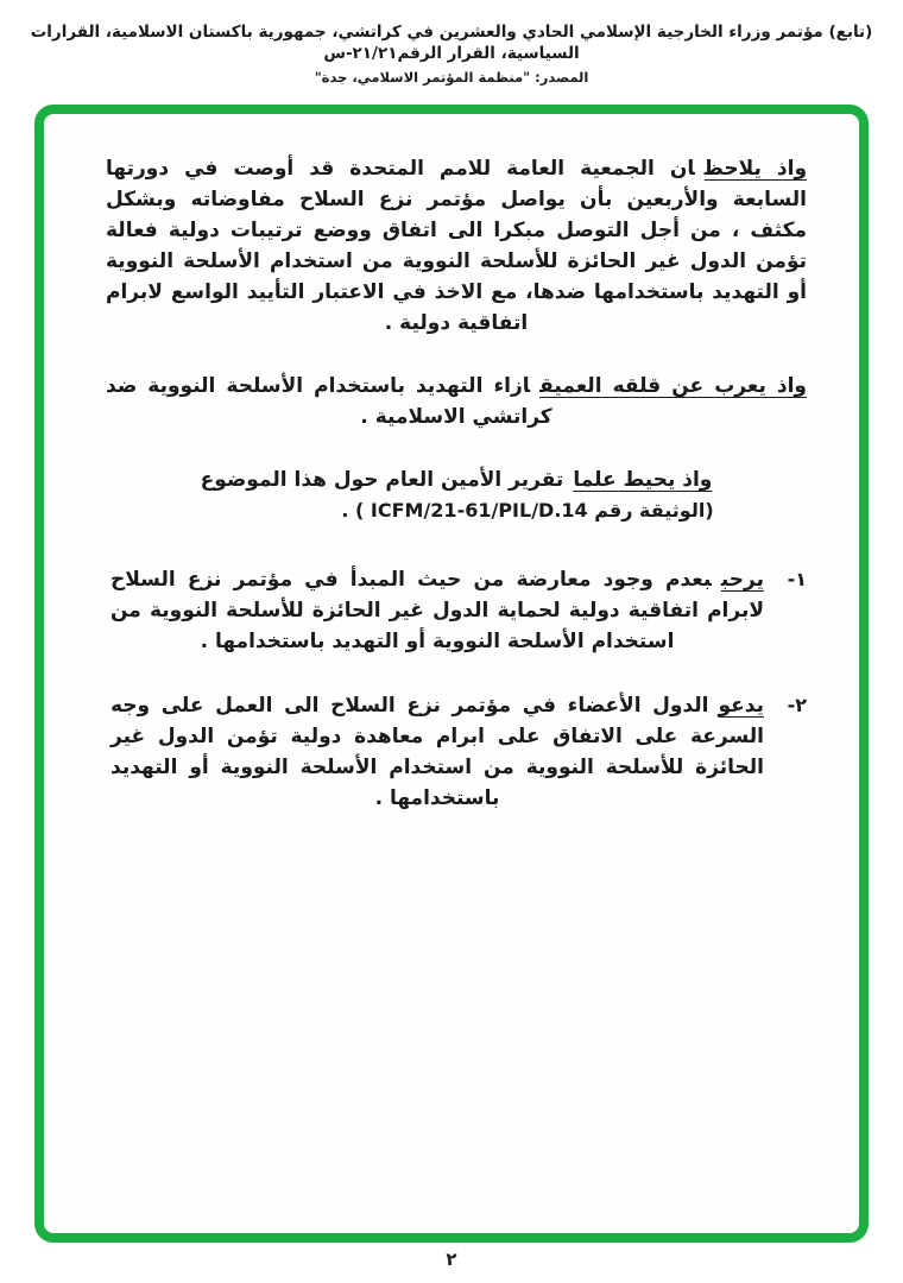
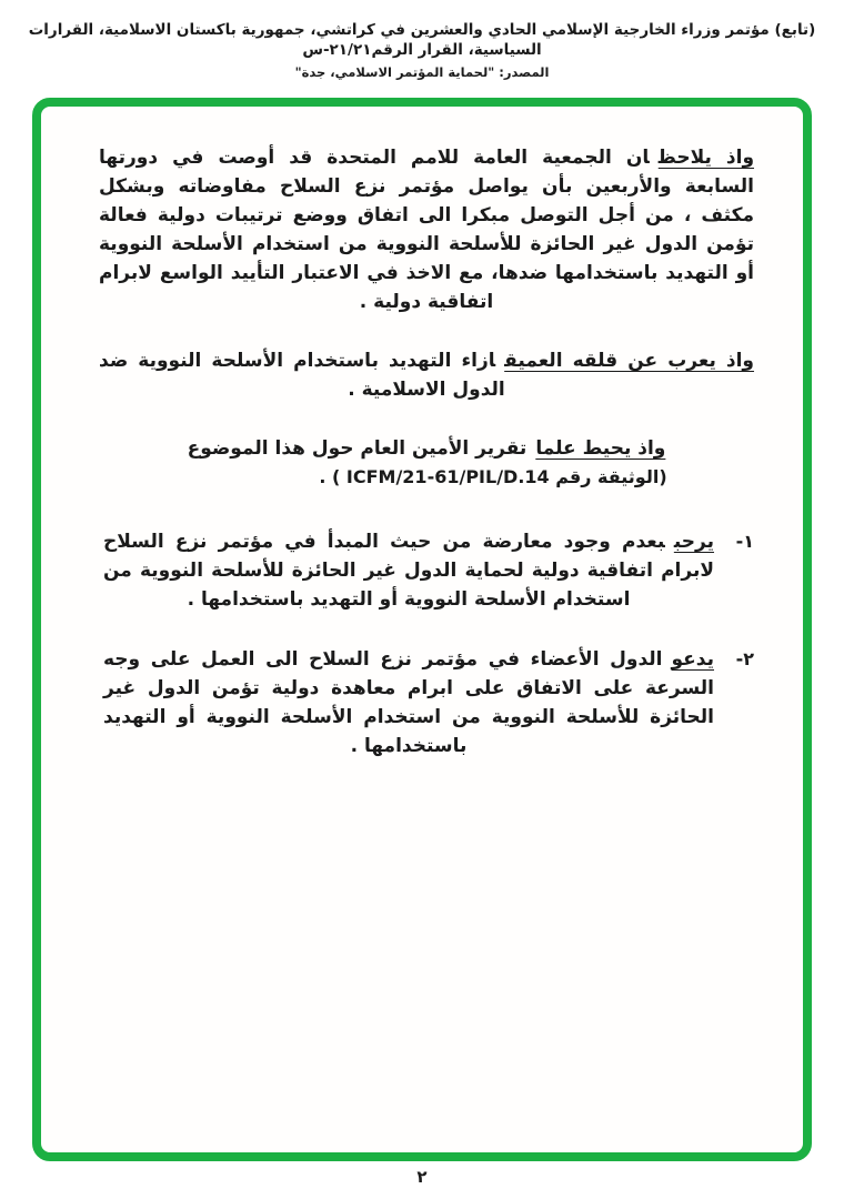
  (تابع) مؤتمر وزراء الخارجية الإسلامي الحادي والعشرين في كراتشي، جمهورية باكستان الاسلامية، القرارات السياسية، القرار الرقم٢١/٢١-س
- المصدر: "منظمة المؤتمر الاسلامي، جدة"
+ المصدر: "لحماية المؤتمر الاسلامي، جدة"
  واذ يلاحظان الجمعية العامة للامم المتحدة قد أوصت في دورتها السابعة والأربعين بأن يواصل مؤتمر نزع السلاح مفاوضاته وبشكل مكثف ، من أجل التوصل مبكرا الى اتفاق ووضع ترتيبات دولية فعالة تؤمن الدول غير الحائزة للأسلحة النووية من استخدام الأسلحة النووية أو التهديد باستخدامها ضدها، مع الاخذ في الاعتبار التأييد الواسع لابرام اتفاقية دولية .
- واذ يعرب عن قلقه العميقازاء التهديد باستخدام الأسلحة النووية ضد كراتشي الاسلامية .
+ واذ يعرب عن قلقه العميقازاء التهديد باستخدام الأسلحة النووية ضد الدول الاسلامية .
  واذ يحيط علماتقرير الأمين العام حول هذا الموضوع
  (الوثيقة رقم ICFM/21-61/PIL/D.14 ) .
  ١-
  يرحببعدم وجود معارضة من حيث المبدأ في مؤتمر نزع السلاح لابرام اتفاقية دولية لحماية الدول غير الحائزة للأسلحة النووية من استخدام الأسلحة النووية أو التهديد باستخدامها .
  ٢-
  يدعوالدول الأعضاء في مؤتمر نزع السلاح الى العمل على وجه السرعة على الاتفاق على ابرام معاهدة دولية تؤمن الدول غير الحائزة للأسلحة النووية من استخدام الأسلحة النووية أو التهديد باستخدامها .
  ٢
